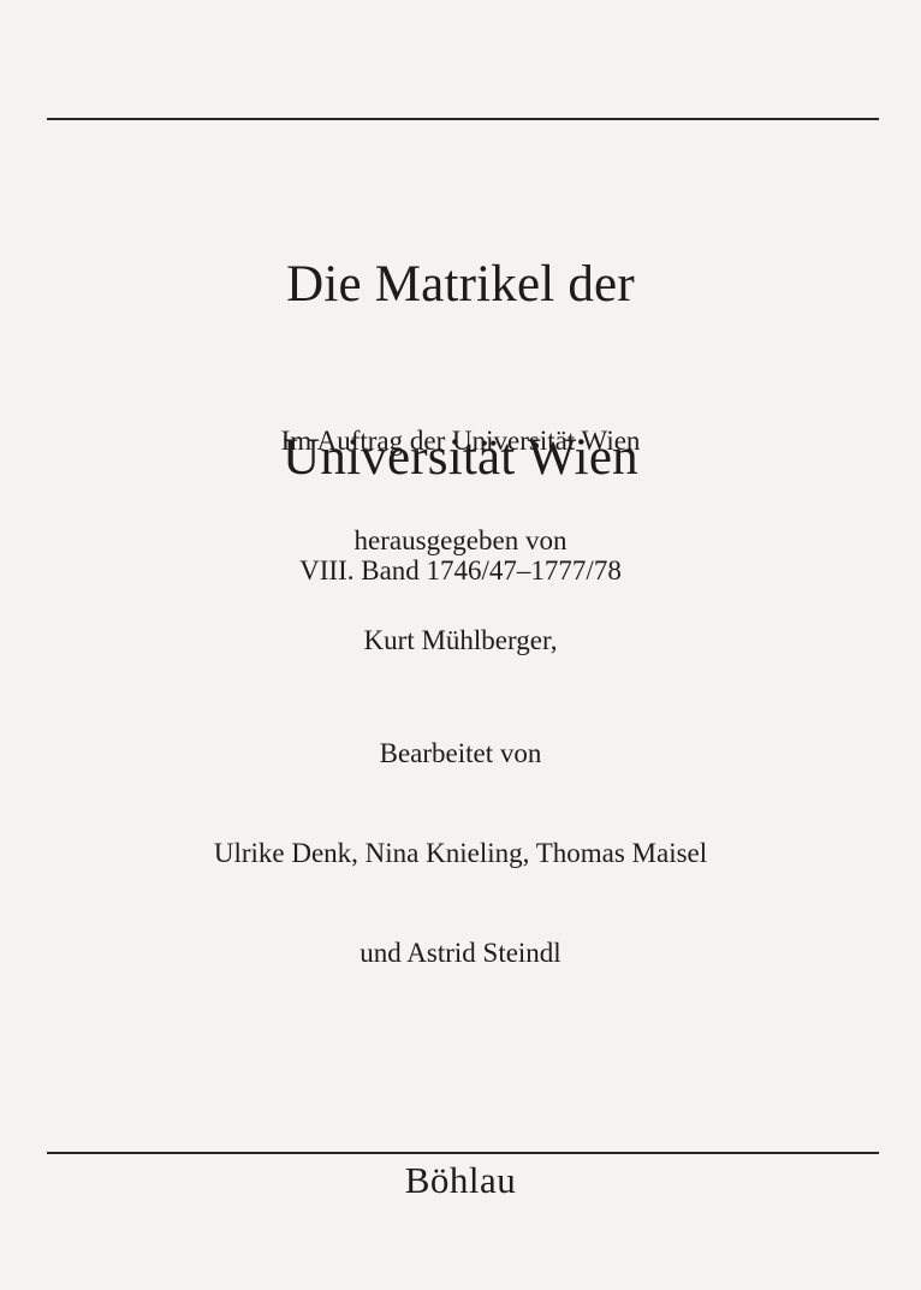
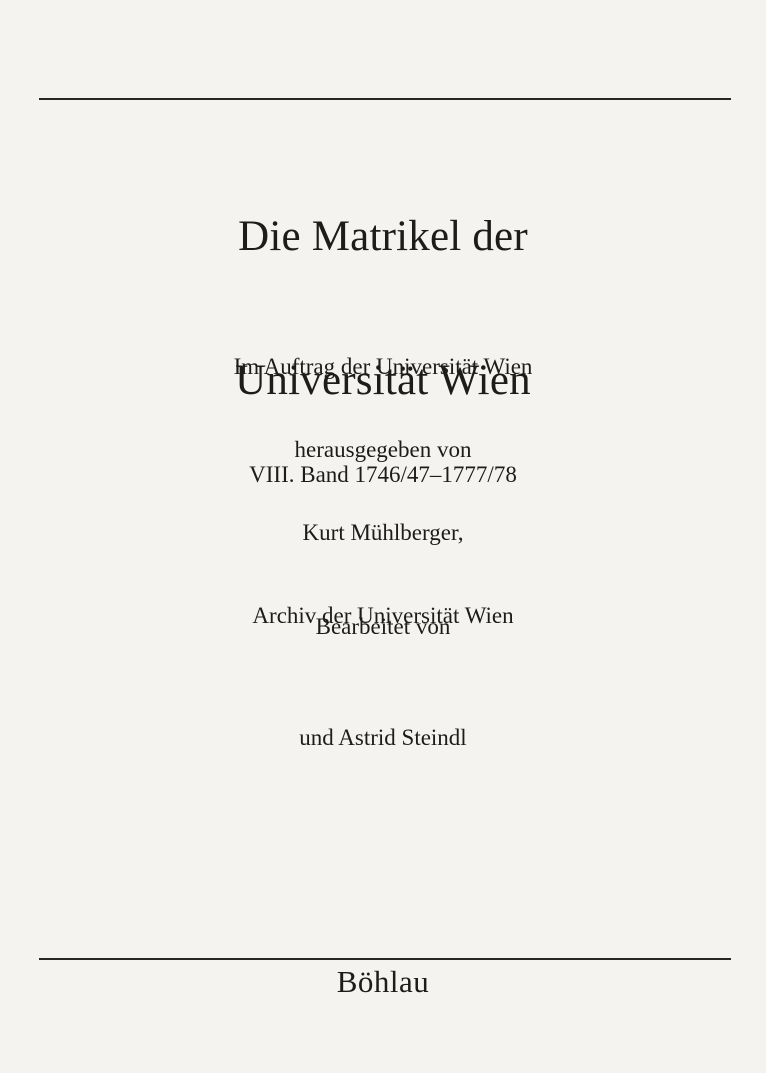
  Die Matrikel der
  Universität Wien
  Im Auftrag der Universität Wien
  herausgegeben von
  Kurt Mühlberger,
+ Archiv der Universität Wien
  VIII. Band 1746/47–1777/78
  Bearbeitet von
- Ulrike Denk, Nina Knieling, Thomas Maisel
  und Astrid Steindl
  Böhlau
